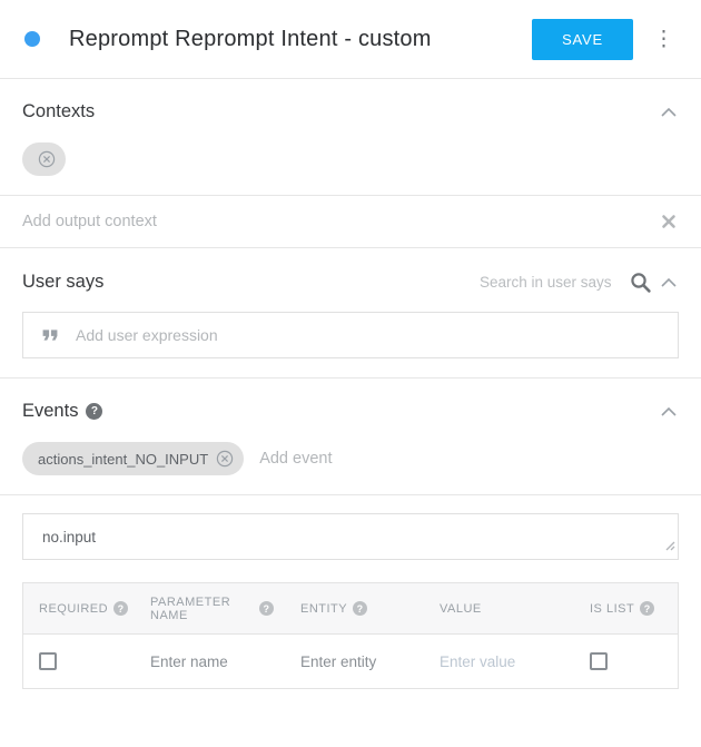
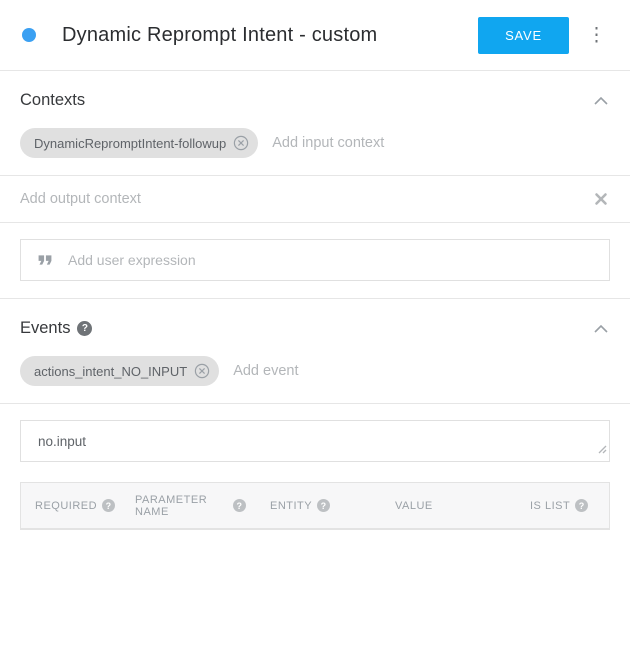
- Reprompt Reprompt Intent - custom
+ Dynamic Reprompt Intent - custom
  SAVE
  ⋮
  Contexts
+ DynamicRepromptIntent-followup
+ Add input context
  Add output context
- User says
- Search in user says
  Add user expression
  Events
  ?
  actions_intent_NO_INPUT
  Add event
  no.input
  REQUIRED
  ?
  PARAMETER NAME
  ?
  ENTITY
  ?
  VALUE
  IS LIST
  ?
- Enter name
- Enter entity
- Enter value
